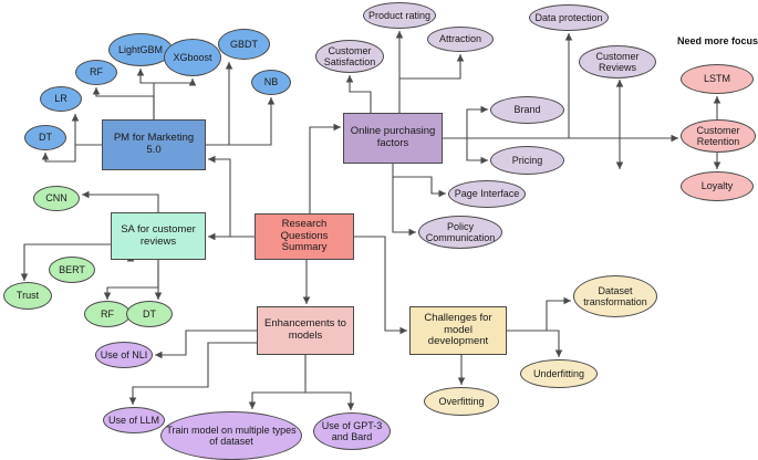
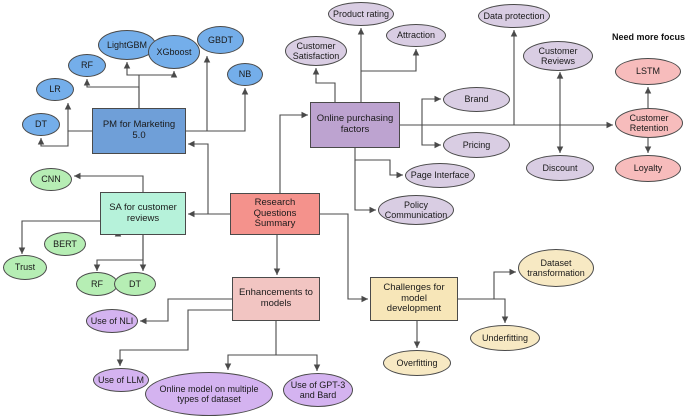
  PM for Marketing 5.0
  DT
  LR
  RF
  LightGBM
  XGboost
  GBDT
  NB
  SA for customer reviews
  CNN
  BERT
  Trust
  RF
  DT
  Research Questions Summary
  Online purchasing factors
  Customer Satisfaction
  Product rating
  Attraction
  Brand
  Pricing
  Page Interface
  Policy Communication
  Data protection
  Customer Reviews
+ Discount
  LSTM
  Customer Retention
  Loyalty
  Enhancements to models
  Use of NLI
  Use of LLM
- Train model on multiple types of dataset
+ Online model on multiple types of dataset
  Use of GPT-3 and Bard
  Challenges for model development
  Dataset transformation
  Underfitting
  Overfitting
  Need more focus
